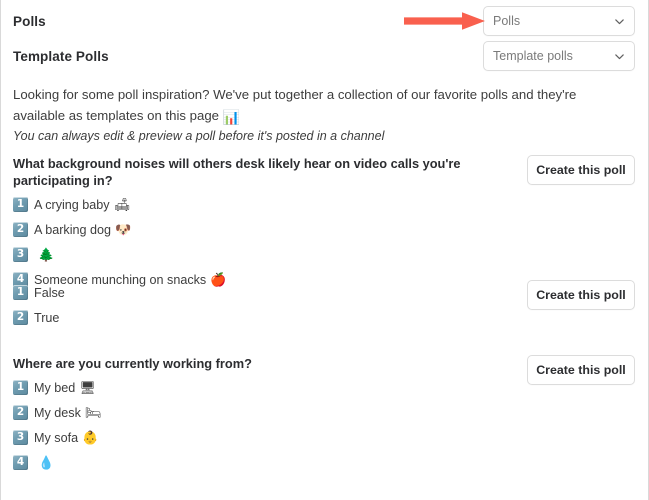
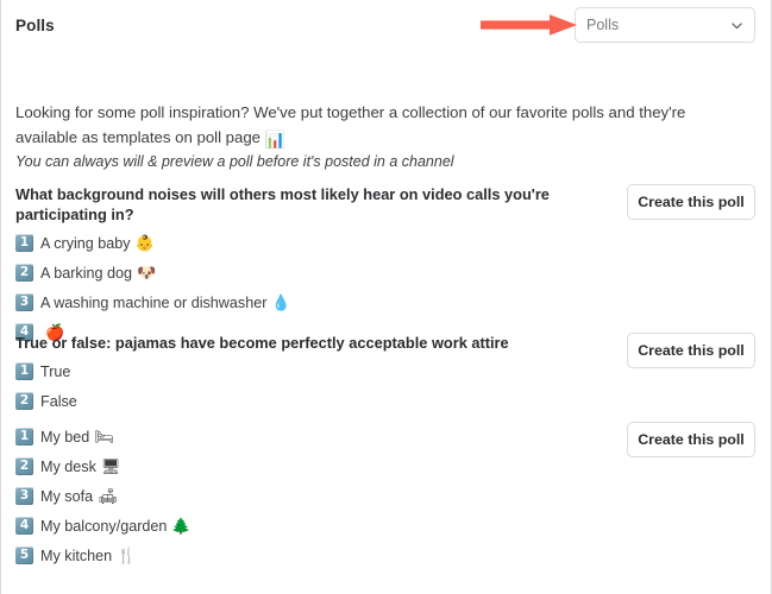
  Polls
  Polls
- Template Polls
- Template polls
- Looking for some poll inspiration? We've put together a collection of our favorite polls and they're available as templates on this page 📊
+ Looking for some poll inspiration? We've put together a collection of our favorite polls and they're available as templates on poll page 📊
- You can always edit & preview a poll before it's posted in a channel
+ You can always will & preview a poll before it's posted in a channel
- What background noises will others desk likely hear on video calls you're participating in?
+ What background noises will others most likely hear on video calls you're participating in?
  1
  A crying baby
- 🛋
+ 👶
  2
  A barking dog
  🐶
  3
+ A washing machine or dishwasher
- 🌲
+ 💧
  4
- Someone munching on snacks
  🍎
  Create this poll
+ True or false: pajamas have become perfectly acceptable work attire
  1
- False
+ True
  2
- True
+ False
  Create this poll
- Where are you currently working from?
  1
  My bed
- 🖥
+ 🛏
  2
  My desk
- 🛏
+ 🖥
  3
  My sofa
- 👶
+ 🛋
  4
+ My balcony/garden
- 💧
+ 🌲
+ 5
+ My kitchen
+ 🍴
  Create this poll
